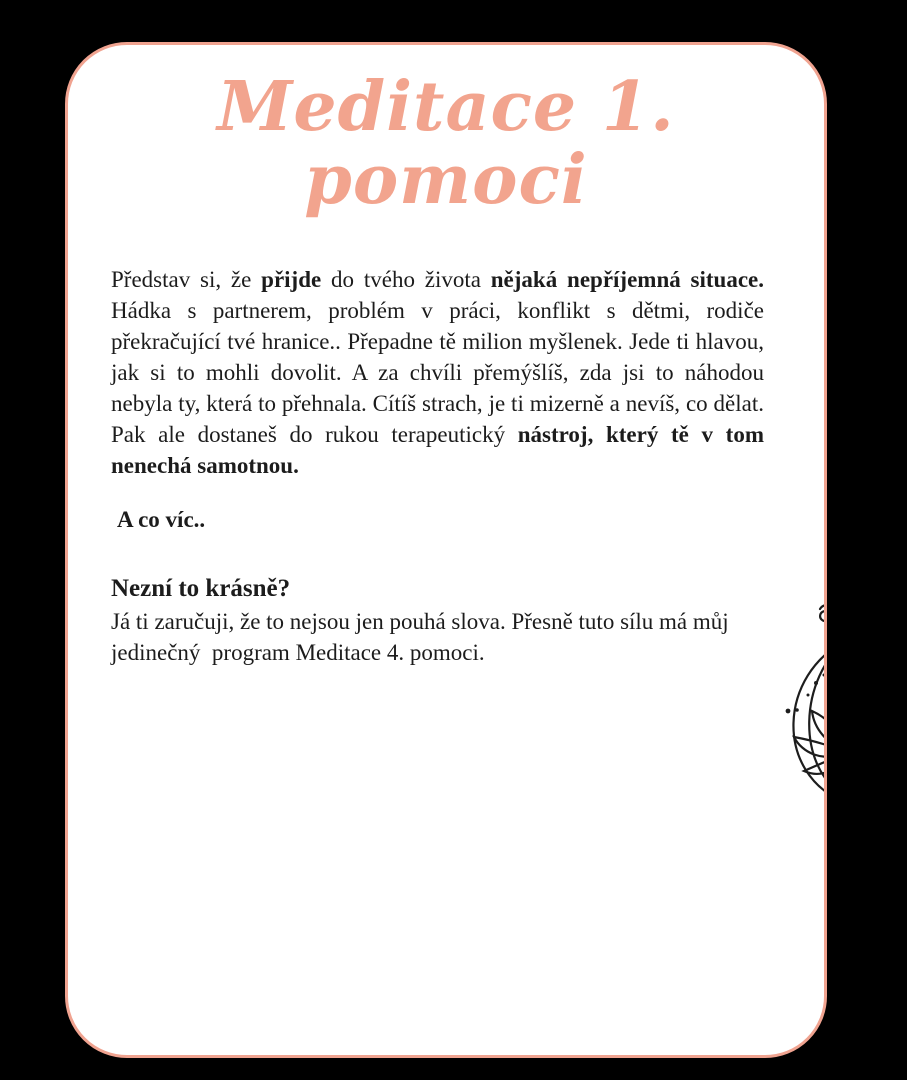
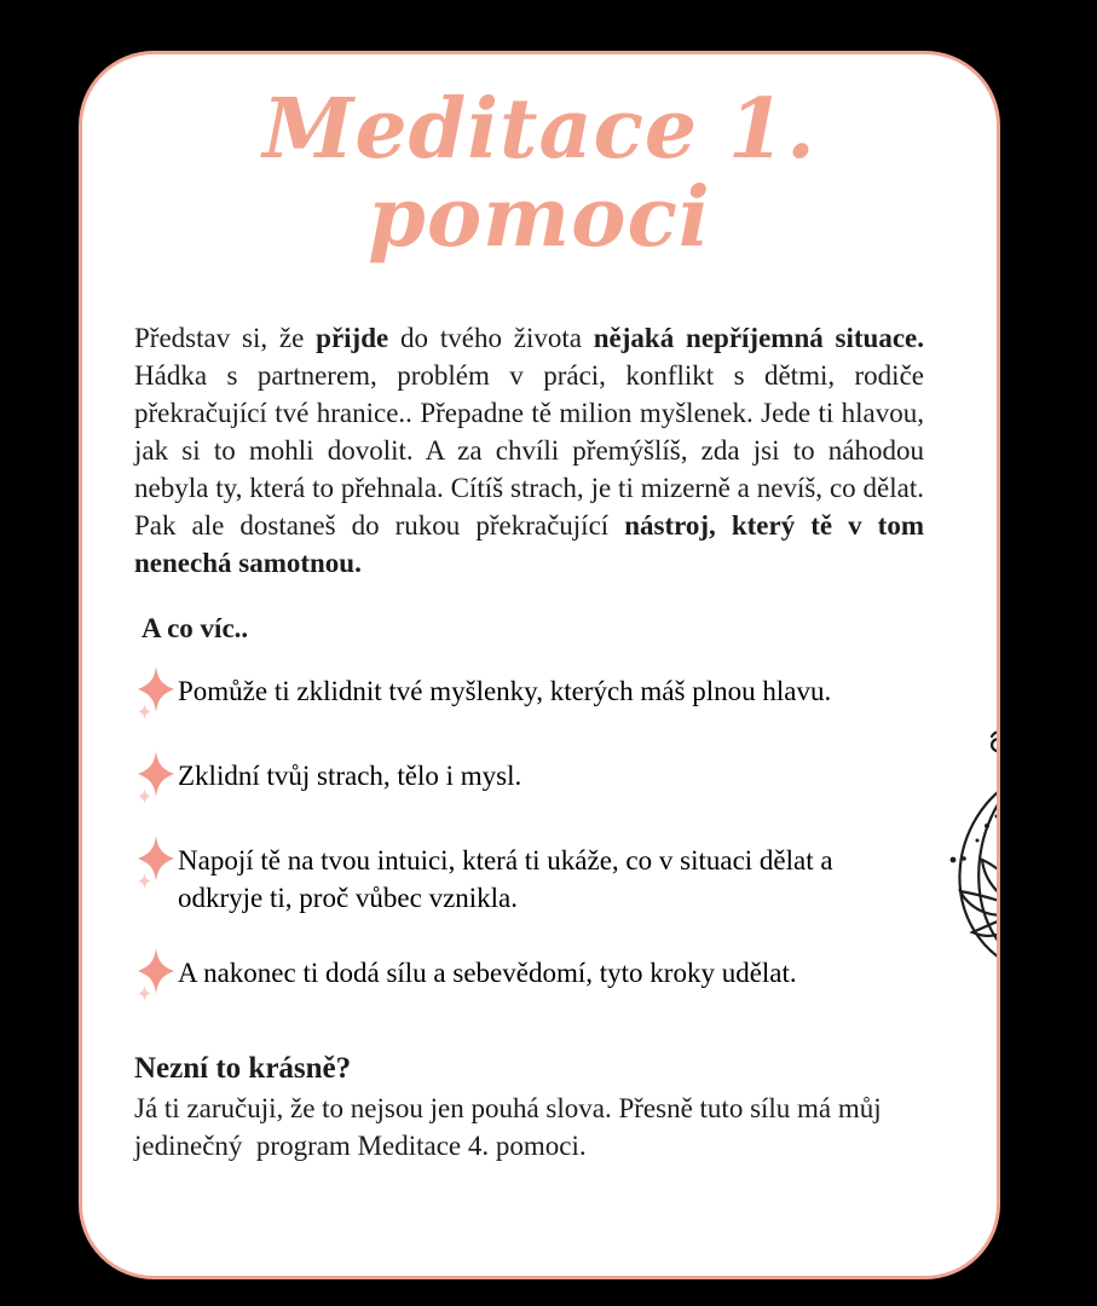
  Meditace 1. pomoci
- Představ si, že přijde do tvého života nějaká nepříjemná situace. Hádka s partnerem, problém v práci, konflikt s dětmi, rodiče překračující tvé hranice.. Přepadne tě milion myšlenek. Jede ti hlavou, jak si to mohli dovolit. A za chvíli přemýšlíš, zda jsi to náhodou nebyla ty, která to přehnala. Cítíš strach, je ti mizerně a nevíš, co dělat. Pak ale dostaneš do rukou terapeutický nástroj, který tě v tom nenechá samotnou.
+ Představ si, že přijde do tvého života nějaká nepříjemná situace. Hádka s partnerem, problém v práci, konflikt s dětmi, rodiče překračující tvé hranice.. Přepadne tě milion myšlenek. Jede ti hlavou, jak si to mohli dovolit. A za chvíli přemýšlíš, zda jsi to náhodou nebyla ty, která to přehnala. Cítíš strach, je ti mizerně a nevíš, co dělat. Pak ale dostaneš do rukou překračující nástroj, který tě v tom nenechá samotnou.
  A co víc..
+ Pomůže ti zklidnit tvé myšlenky, kterých máš plnou hlavu.
+ Zklidní tvůj strach, tělo i mysl.
+ Napojí tě na tvou intuici, která ti ukáže, co v situaci dělat a odkryje ti, proč vůbec vznikla.
+ A nakonec ti dodá sílu a sebevědomí, tyto kroky udělat.
  Nezní to krásně?
  Já ti zaručuji, že to nejsou jen pouhá slova. Přesně tuto sílu má můj jedinečný program Meditace 4. pomoci.
